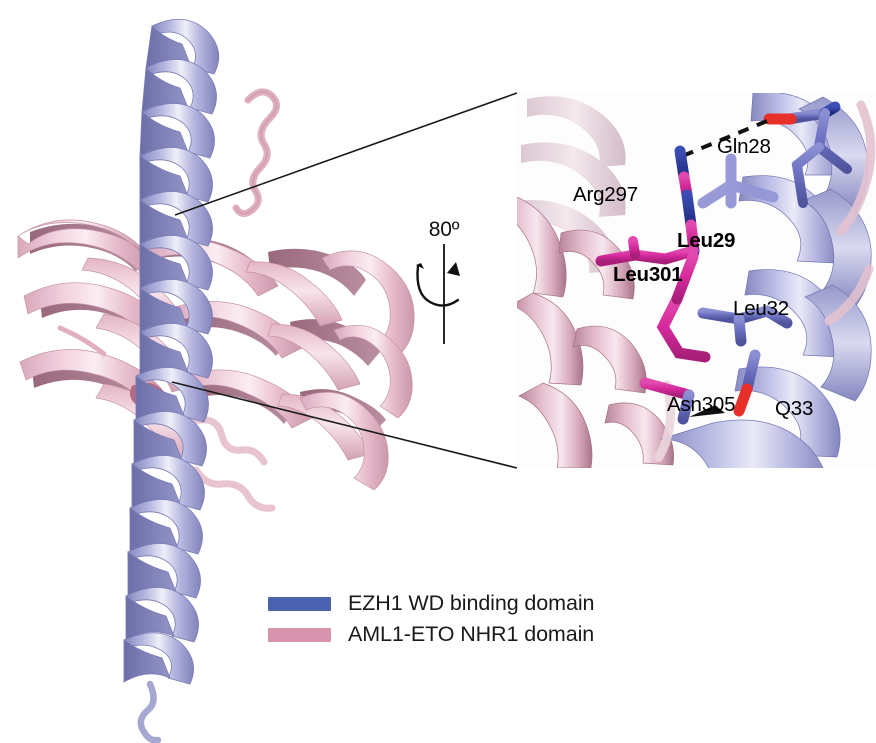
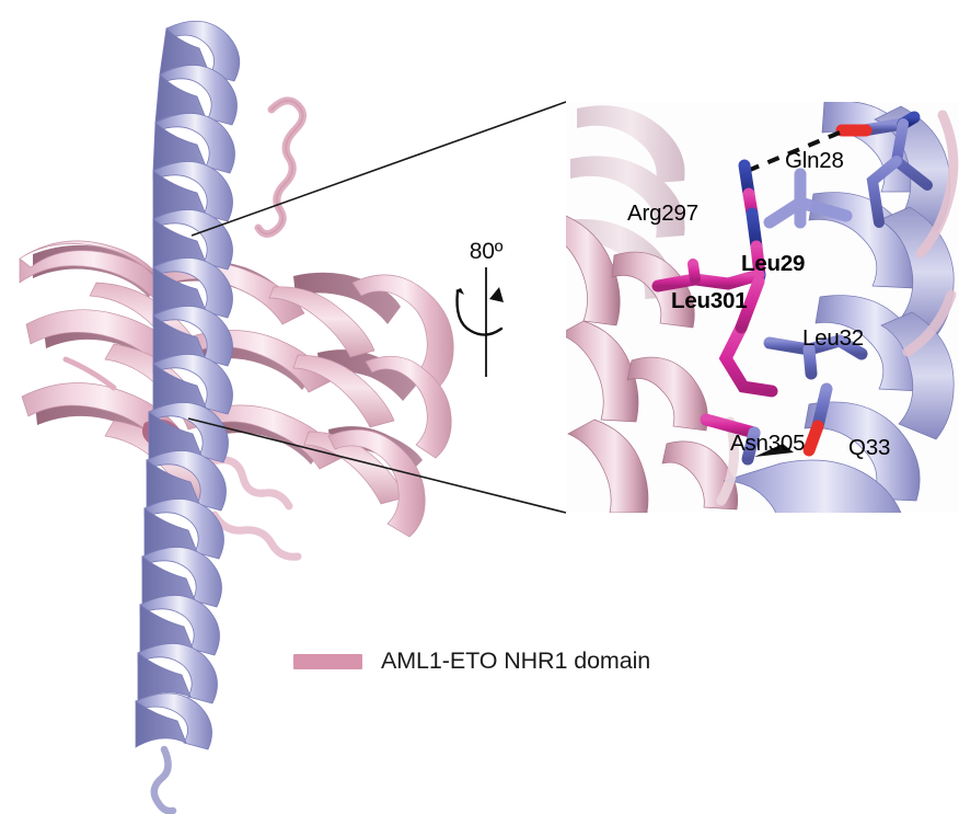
  80º
  Gln28
  Arg297
  Leu29
  Leu301
  Leu32
  Asn305
  Q33
- EZH1 WD binding domain
  AML1-ETO NHR1 domain
